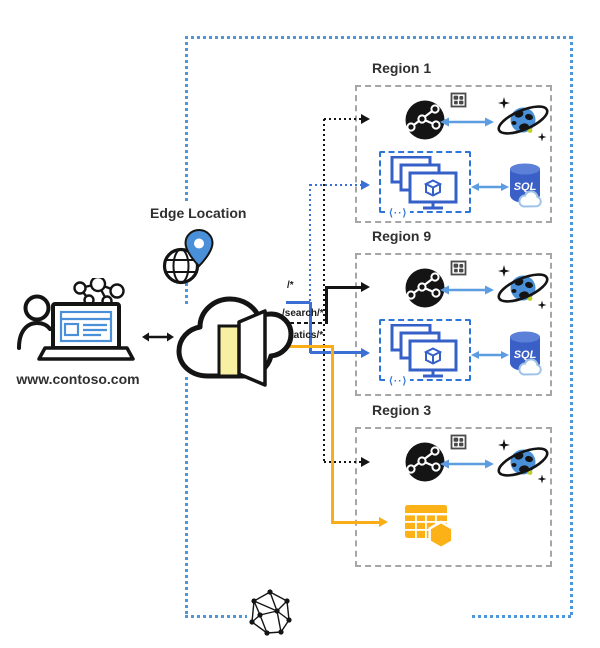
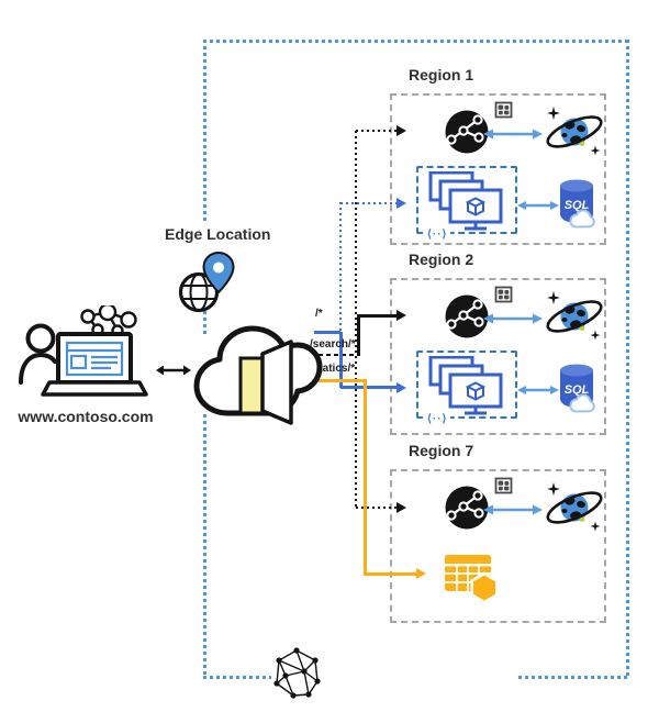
  Region 1
  ⟨··⟩
  SQL
- Region 9
+ Region 2
  ⟨··⟩
  SQL
- Region 3
+ Region 7
  /*
  /search/*
  atics/*
  www.contoso.com
  Edge Location
